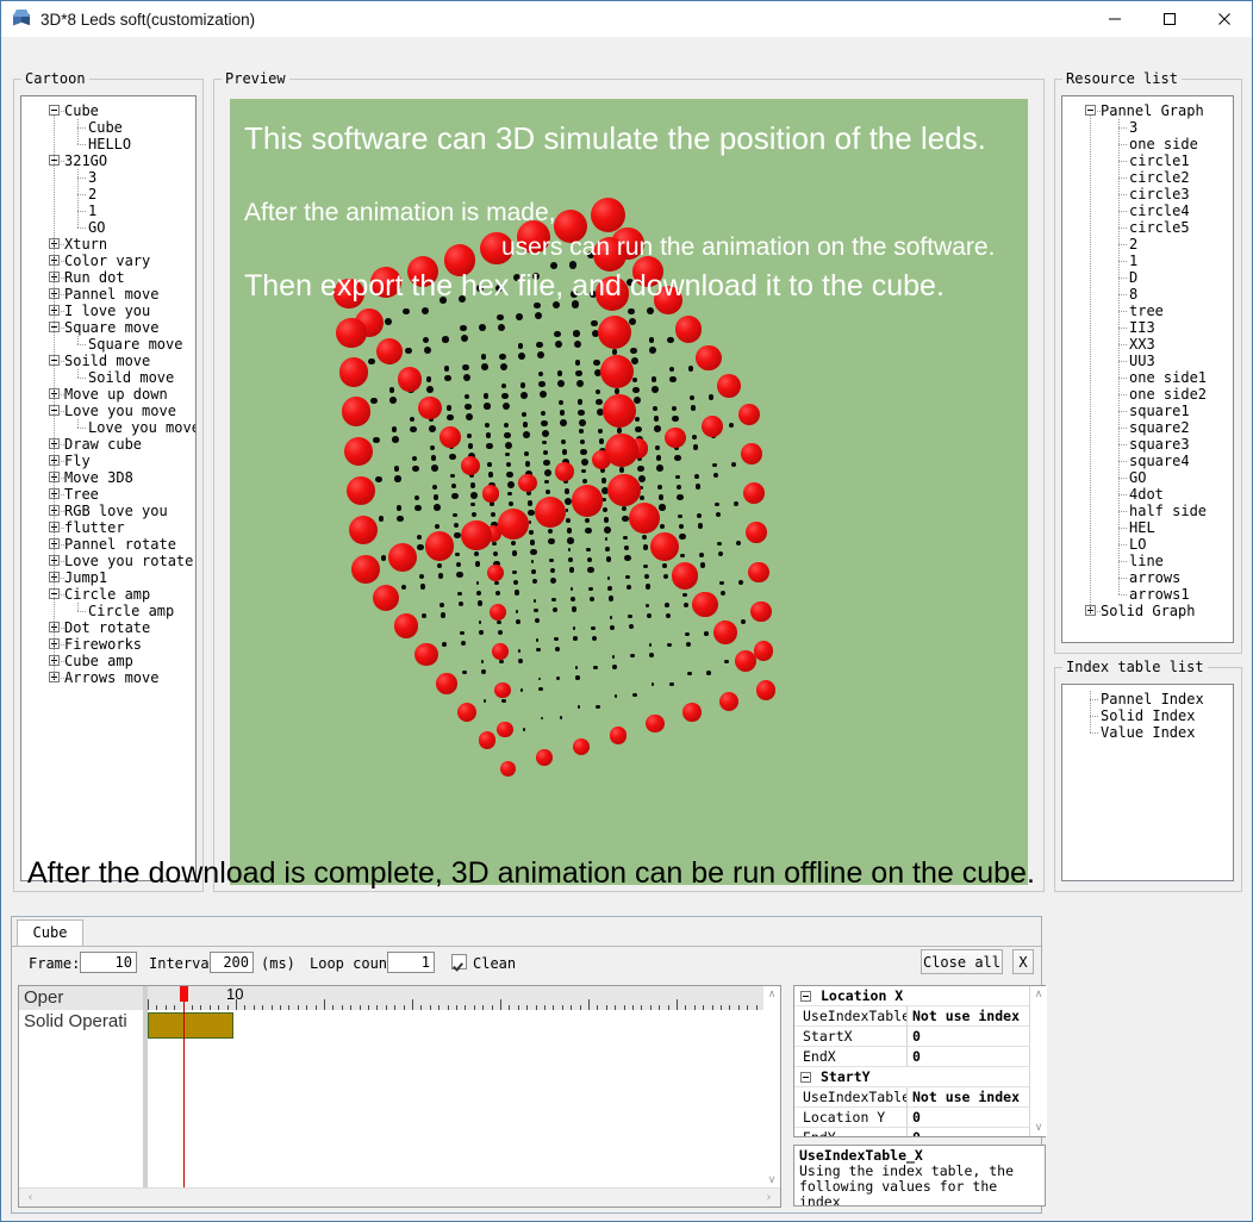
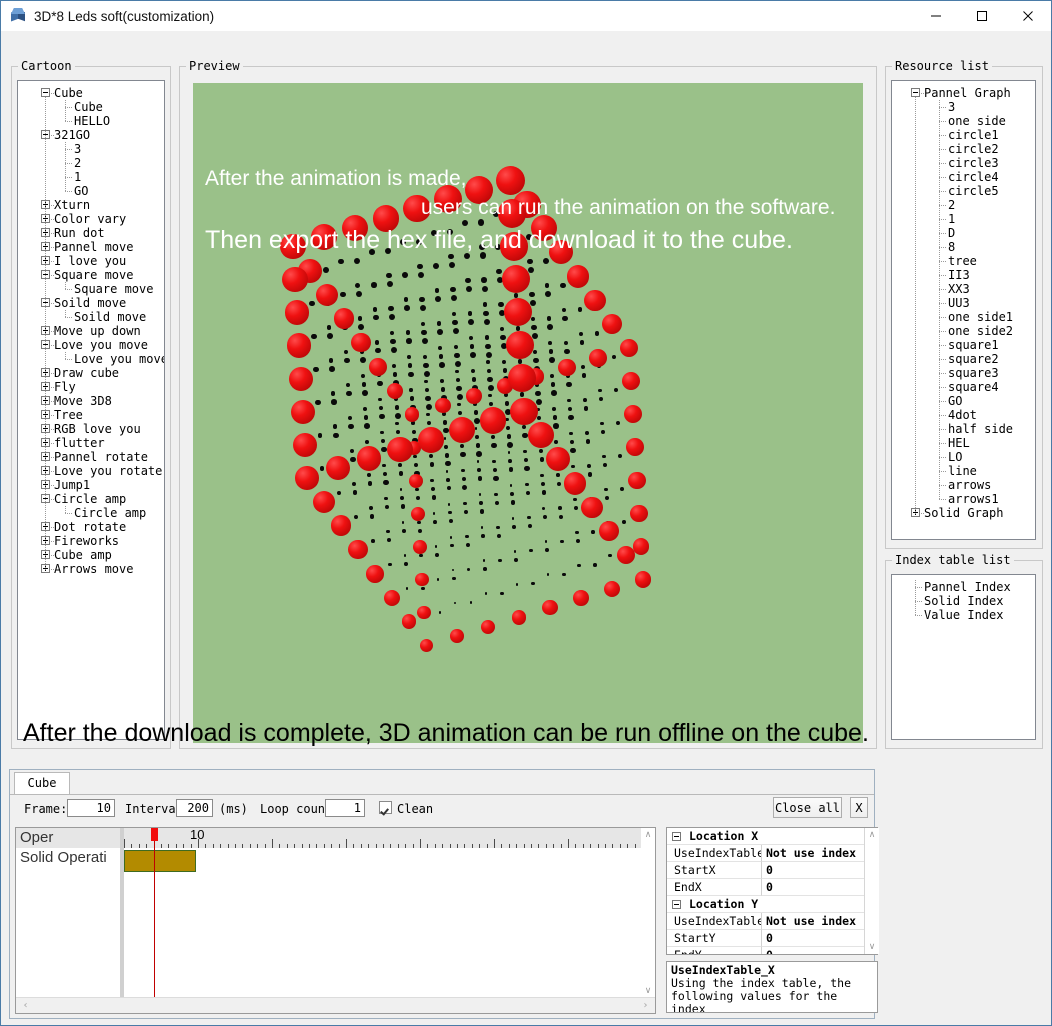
  3D*8 Leds soft(customization)
  Cartoon
  Cube
  Cube
  HELLO
  321GO
  3
  2
  1
  GO
  Xturn
  Color vary
  Run dot
  Pannel move
  I love you
  Square move
  Square move
  Soild move
  Soild move
  Move up down
  Love you move
  Love you mov
  Draw cube
  Fly
  Move 3D8
  Tree
  RGB love you
  flutter
  Pannel rotate
  Love you rotate
  Jump1
  Circle amp
  Circle amp
  Dot rotate
  Fireworks
  Cube amp
  Arrows move
  Preview
- This software can 3D simulate the position of the leds.
  After the animation is made,
  users can run the animation on the software.
  Then export the hex file, and download it to the cube.
  Resource list
  Pannel Graph
  3
  one side
  circle1
  circle2
  circle3
  circle4
  circle5
  2
  1
  D
  8
  tree
  II3
  XX3
  UU3
  one side1
  one side2
  square1
  square2
  square3
  square4
  GO
  4dot
  half side
  HEL
  LO
  line
  arrows
  arrows1
  Solid Graph
  Index table list
  Pannel Index
  Solid Index
  Value Index
  After the download is complete, 3D animation can be run offline on the cube.
  Cube
  Frame:
  10
  Interva
  200
  (ms)
  Loop coun
  1
  Clean
  Close all
  X
  Oper
  10
  Solid Operati
  ∧
  ∨
  ‹
  ›
  Location X
  UseIndexTable
  Not use index
  StartX
  0
  EndX
  0
- StartY
+ Location Y
  UseIndexTable
  Not use index
- Location Y
+ StartY
  0
  ∧
  ∨
  UseIndexTable_X
  Using the index table, the
  following values for the index
